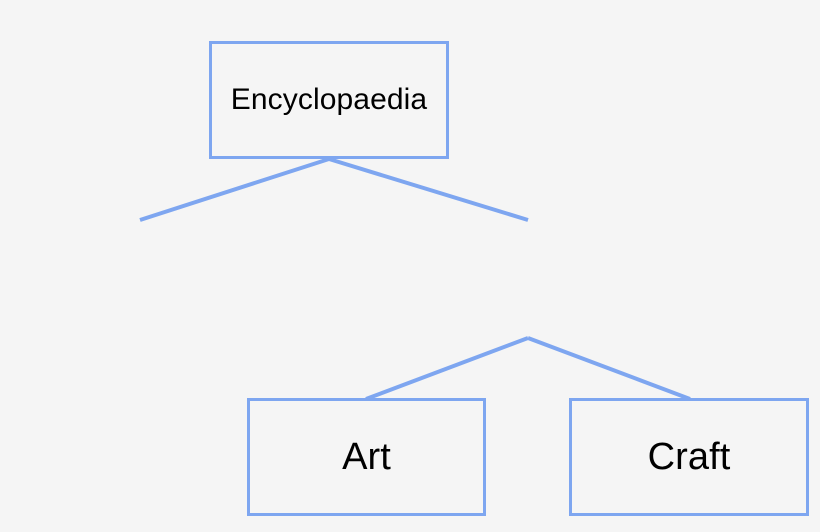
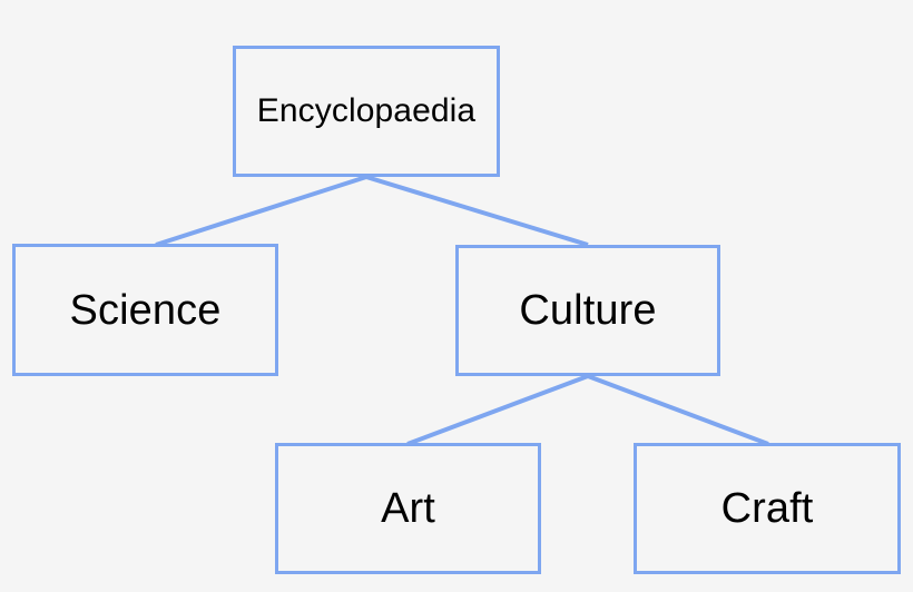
  Encyclopaedia
+ Science
+ Culture
  Art
  Craft
